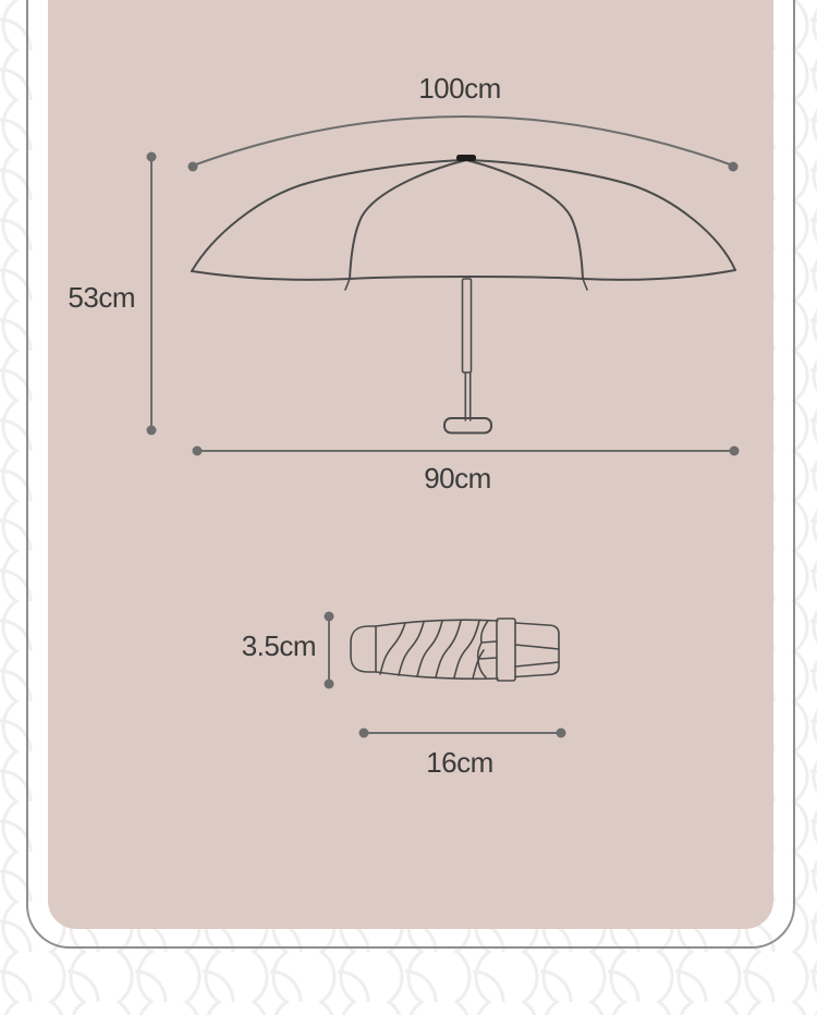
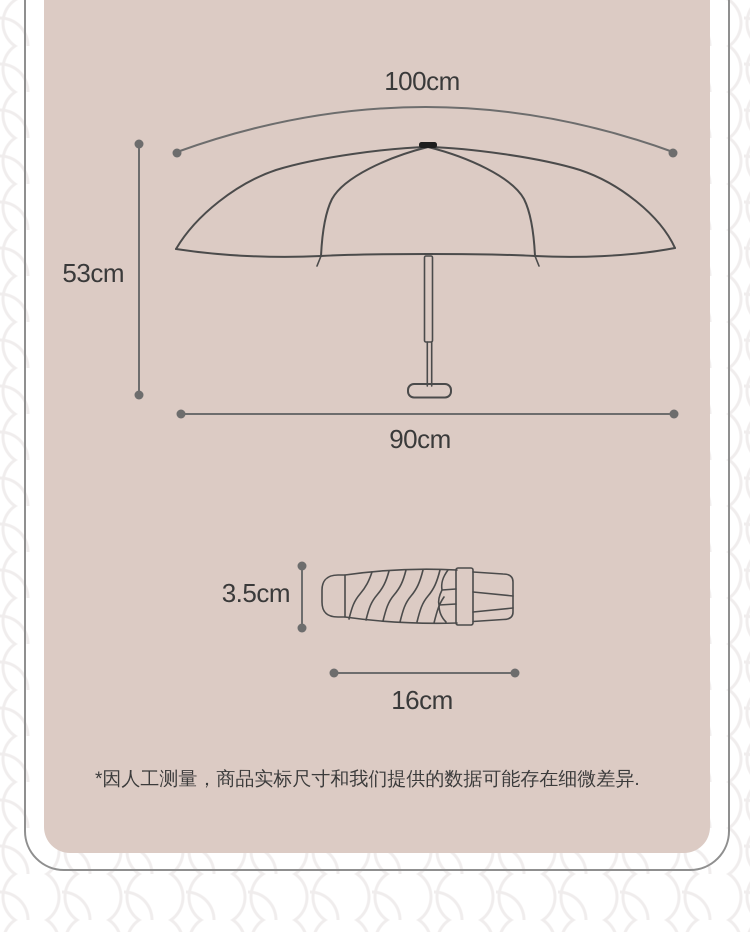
  100cm
  53cm
  90cm
  3.5cm
  16cm
+ *因人工测量，商品实标尺寸和我们提供的数据可能存在细微差异.
